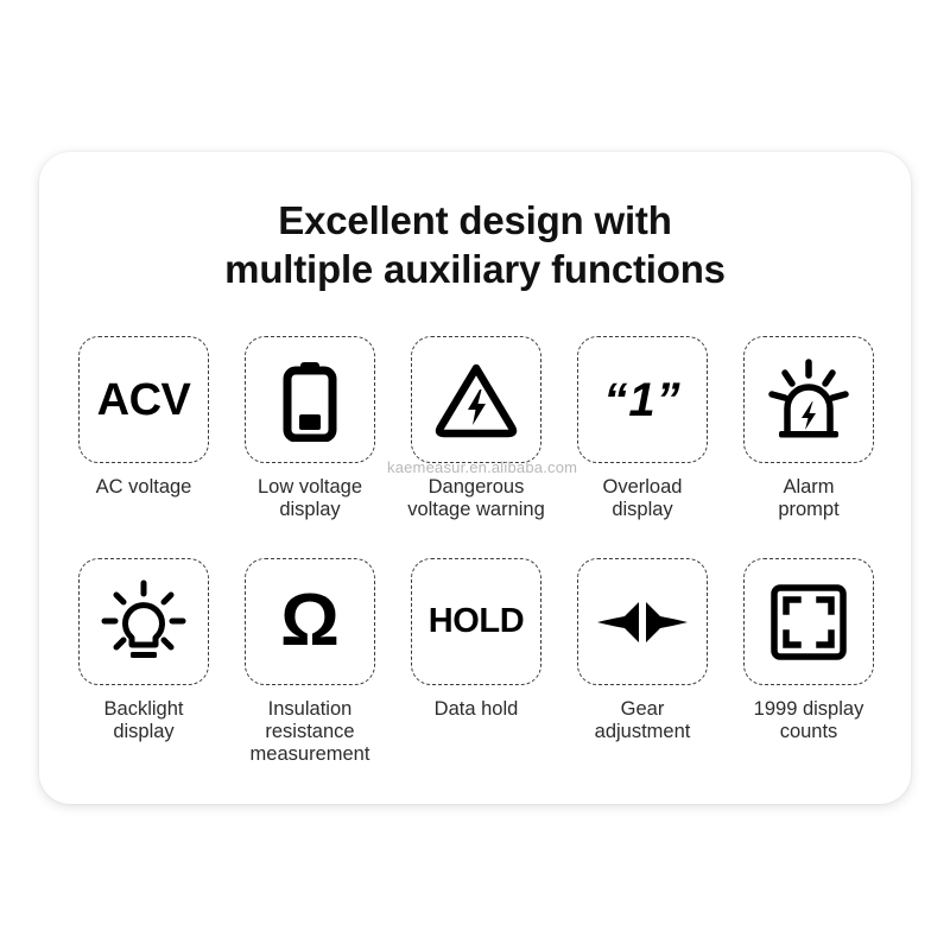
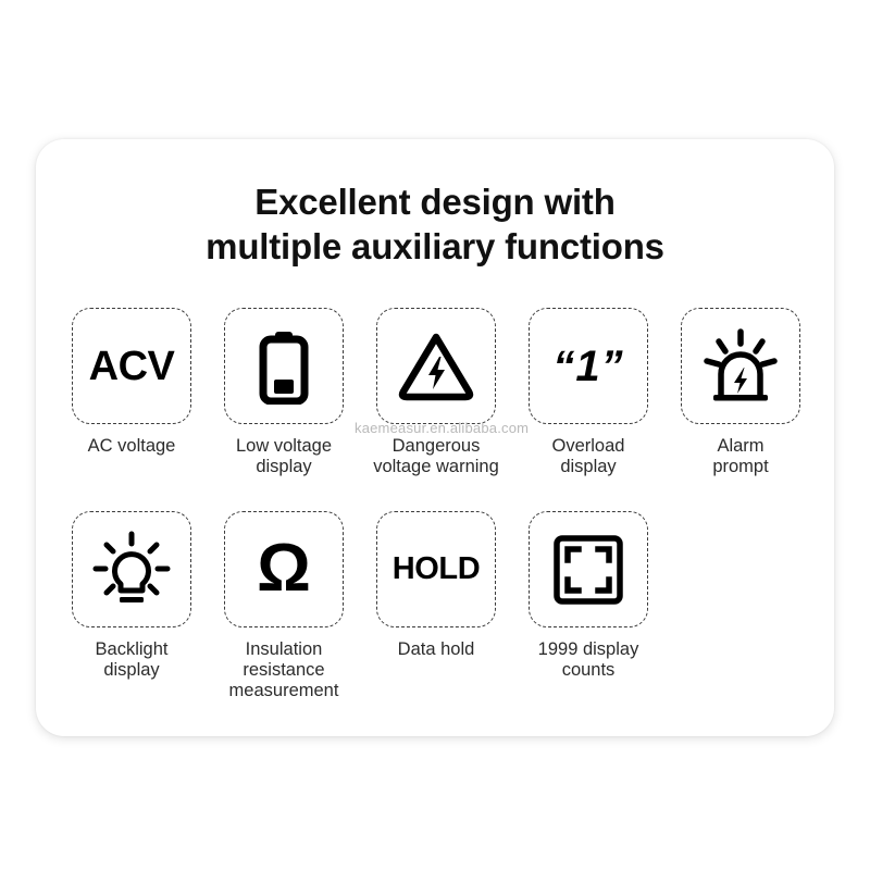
  Excellent design with
  multiple auxiliary functions
  ACV
  AC voltage
  Low voltage
  display
  Dangerous
  voltage warning
  “1”
  Overload
  display
  Alarm
  prompt
  Backlight
  display
  Ω
  Insulation
  resistance
  measurement
  HOLD
  Data hold
- Gear
- adjustment
  1999 display
  counts
  kaemeasur.en.alibaba.com
